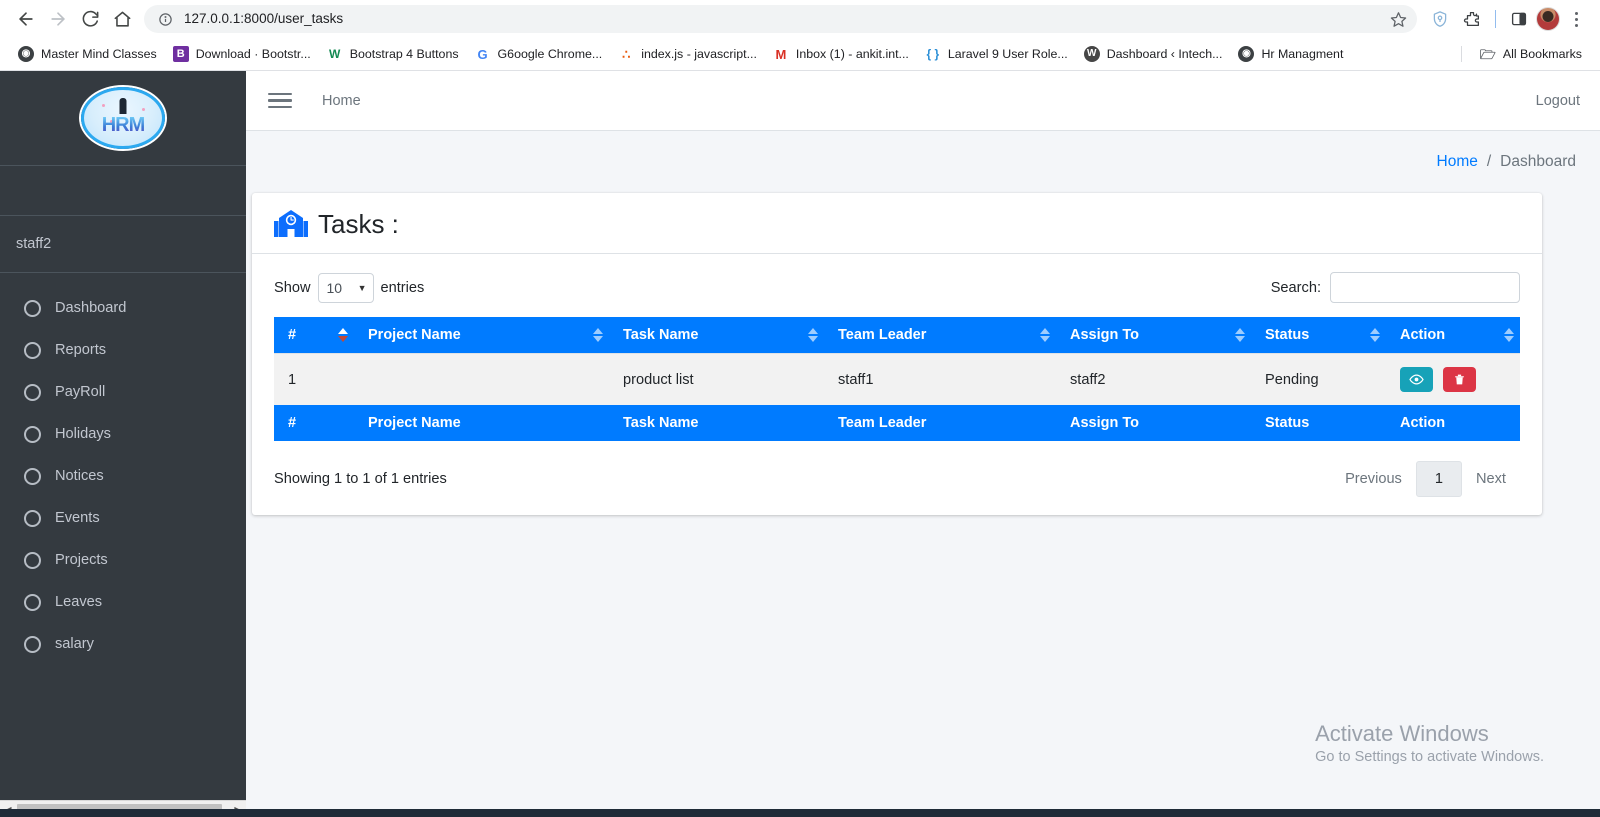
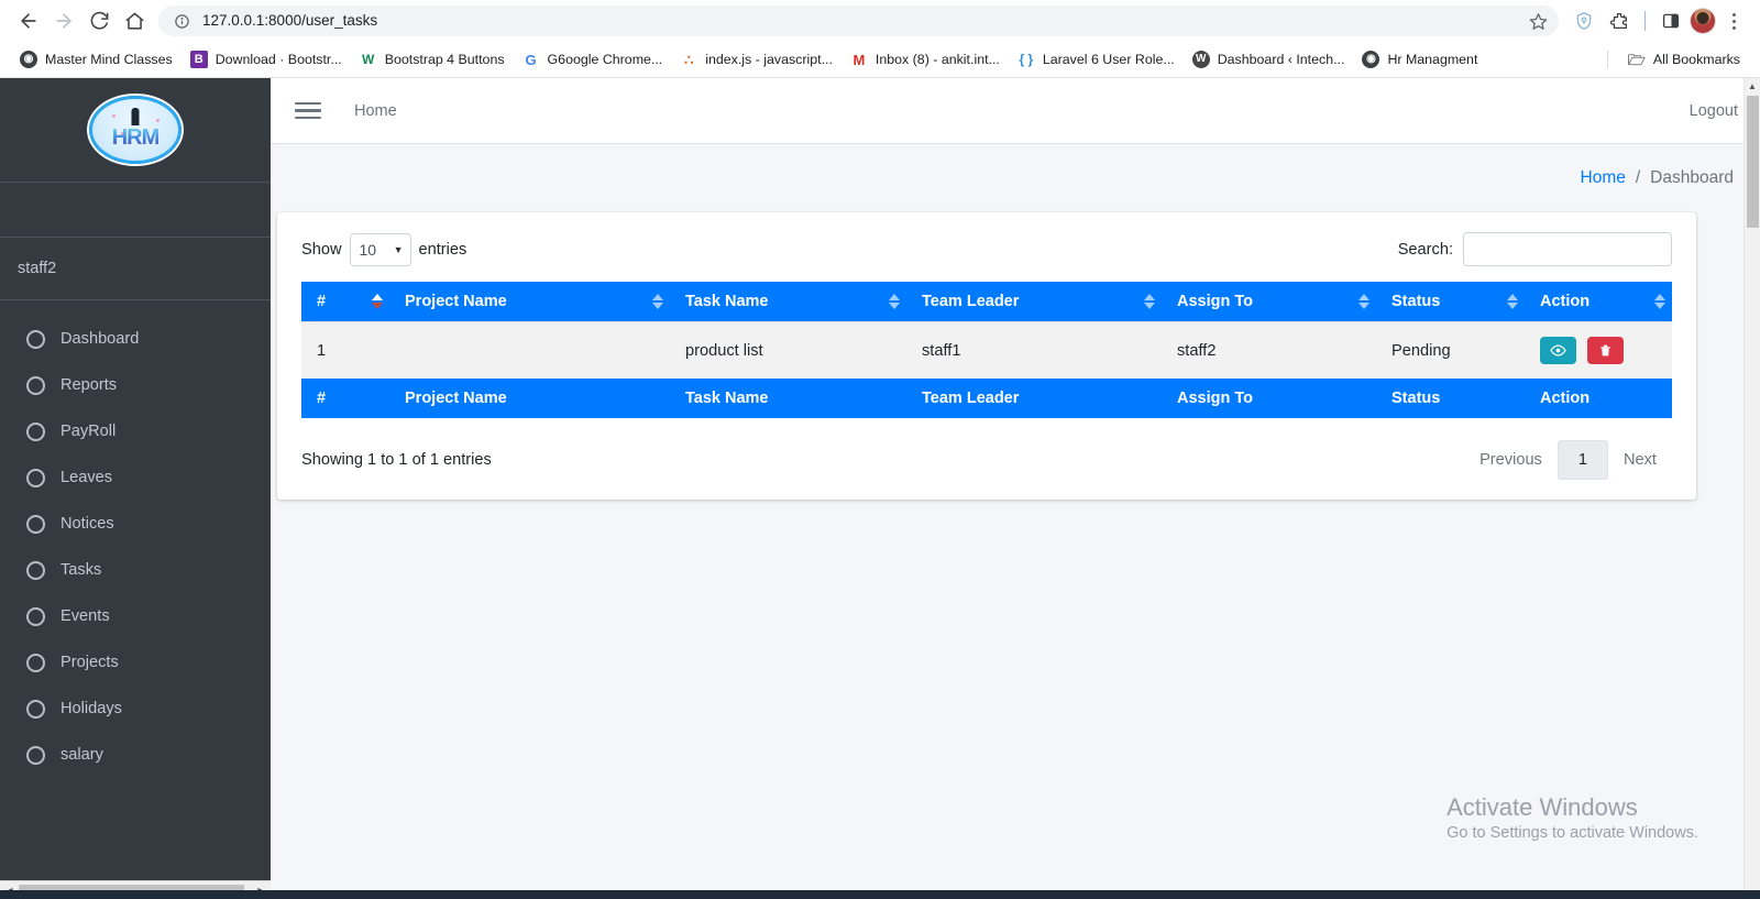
  127.0.0.1:8000/user_tasks
  ◉
  Master Mind Classes
  B
  Download · Bootstr...
  W
  Bootstrap 4 Buttons
  G
  G6oogle Chrome...
  ∴
  index.js - javascript...
  M
- Inbox (1) - ankit.int...
+ Inbox (8) - ankit.int...
  { }
- Laravel 9 User Role...
+ Laravel 6 User Role...
  W
  Dashboard ‹ Intech...
  ◉
  Hr Managment
  🗁
  All Bookmarks
  HRM
  staff2
  Dashboard
  Reports
  PayRoll
- Holidays
+ Leaves
  Notices
+ Tasks
  Events
  Projects
- Leaves
+ Holidays
  salary
  Home
  Logout
  Home
  /
  Dashboard
- Tasks :
  Show
  10
  ▼
  entries
  Search:
  #	Project Name	Task Name	Team Leader	Assign To	Status	Action
  1		product list	staff1	staff2	Pending
  #	Project Name	Task Name	Team Leader	Assign To	Status	Action
  Showing 1 to 1 of 1 entries
  Previous
  1
  Next
  Activate Windows
  Go to Settings to activate Windows.
+ ▲
